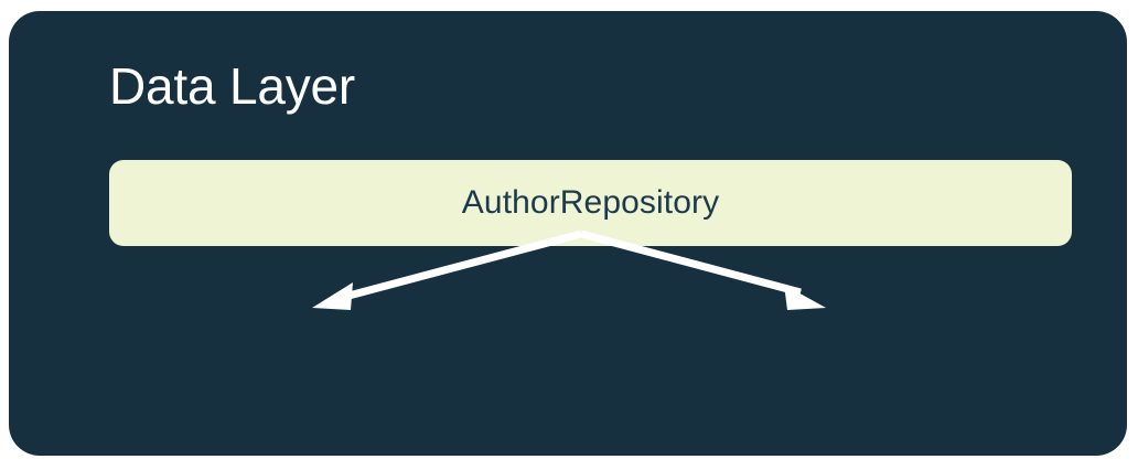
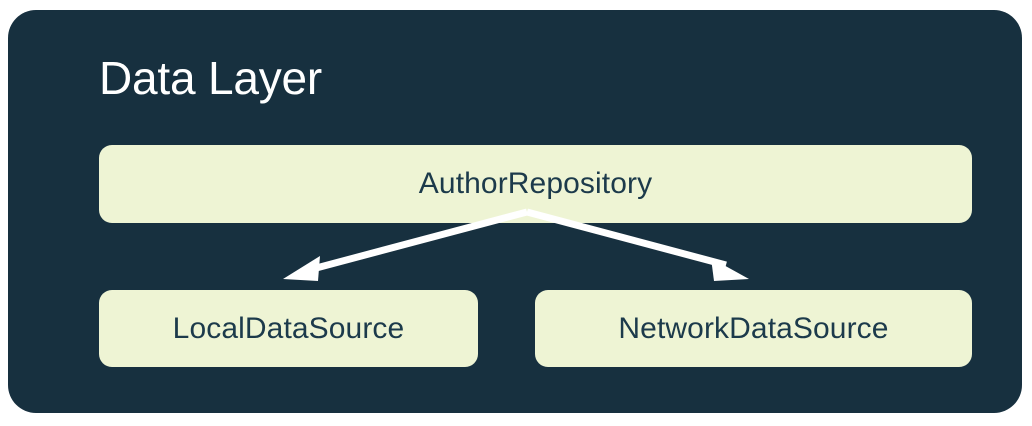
  Data Layer
  AuthorRepository
+ LocalDataSource
+ NetworkDataSource
